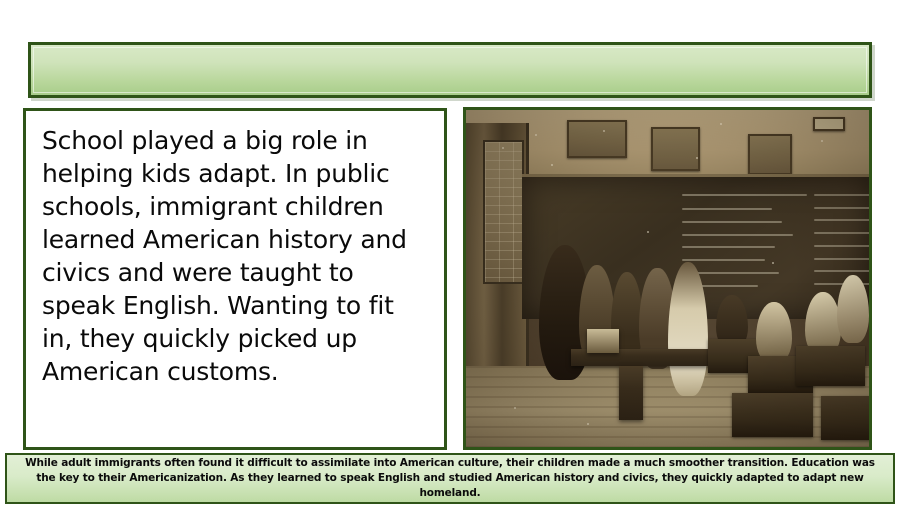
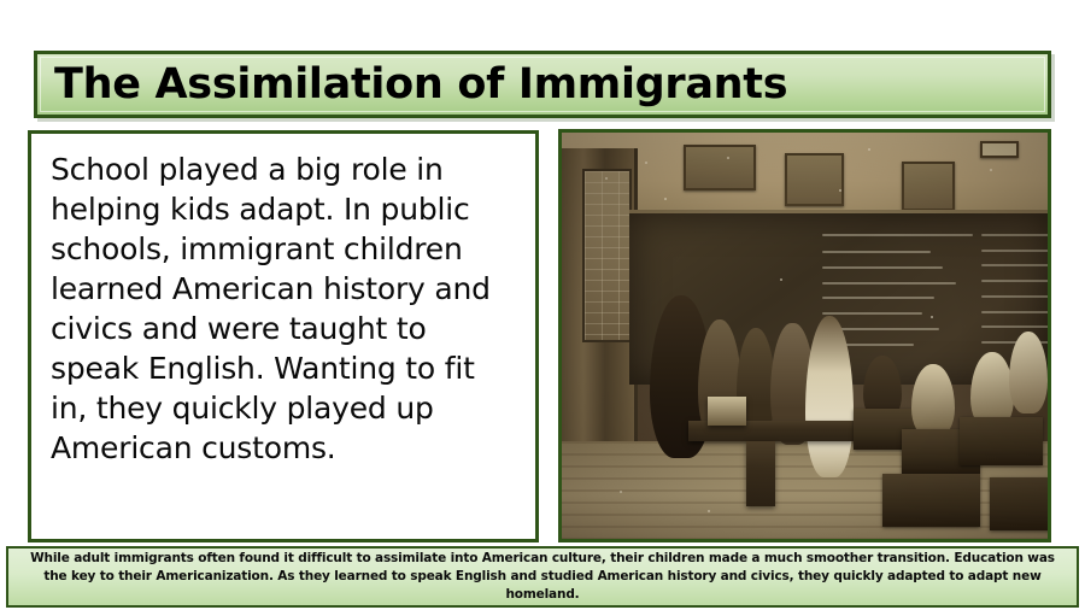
+ The Assimilation of Immigrants
- School played a big role in helping kids adapt. In public schools, immigrant children learned American history and civics and were taught to speak English. Wanting to fit in, they quickly picked up American customs.
+ School played a big role in helping kids adapt. In public schools, immigrant children learned American history and civics and were taught to speak English. Wanting to fit in, they quickly played up American customs.
  While adult immigrants often found it difficult to assimilate into American culture, their children made a much smoother transition. Education was the key to their Americanization. As they learned to speak English and studied American history and civics, they quickly adapted to adapt new homeland.
